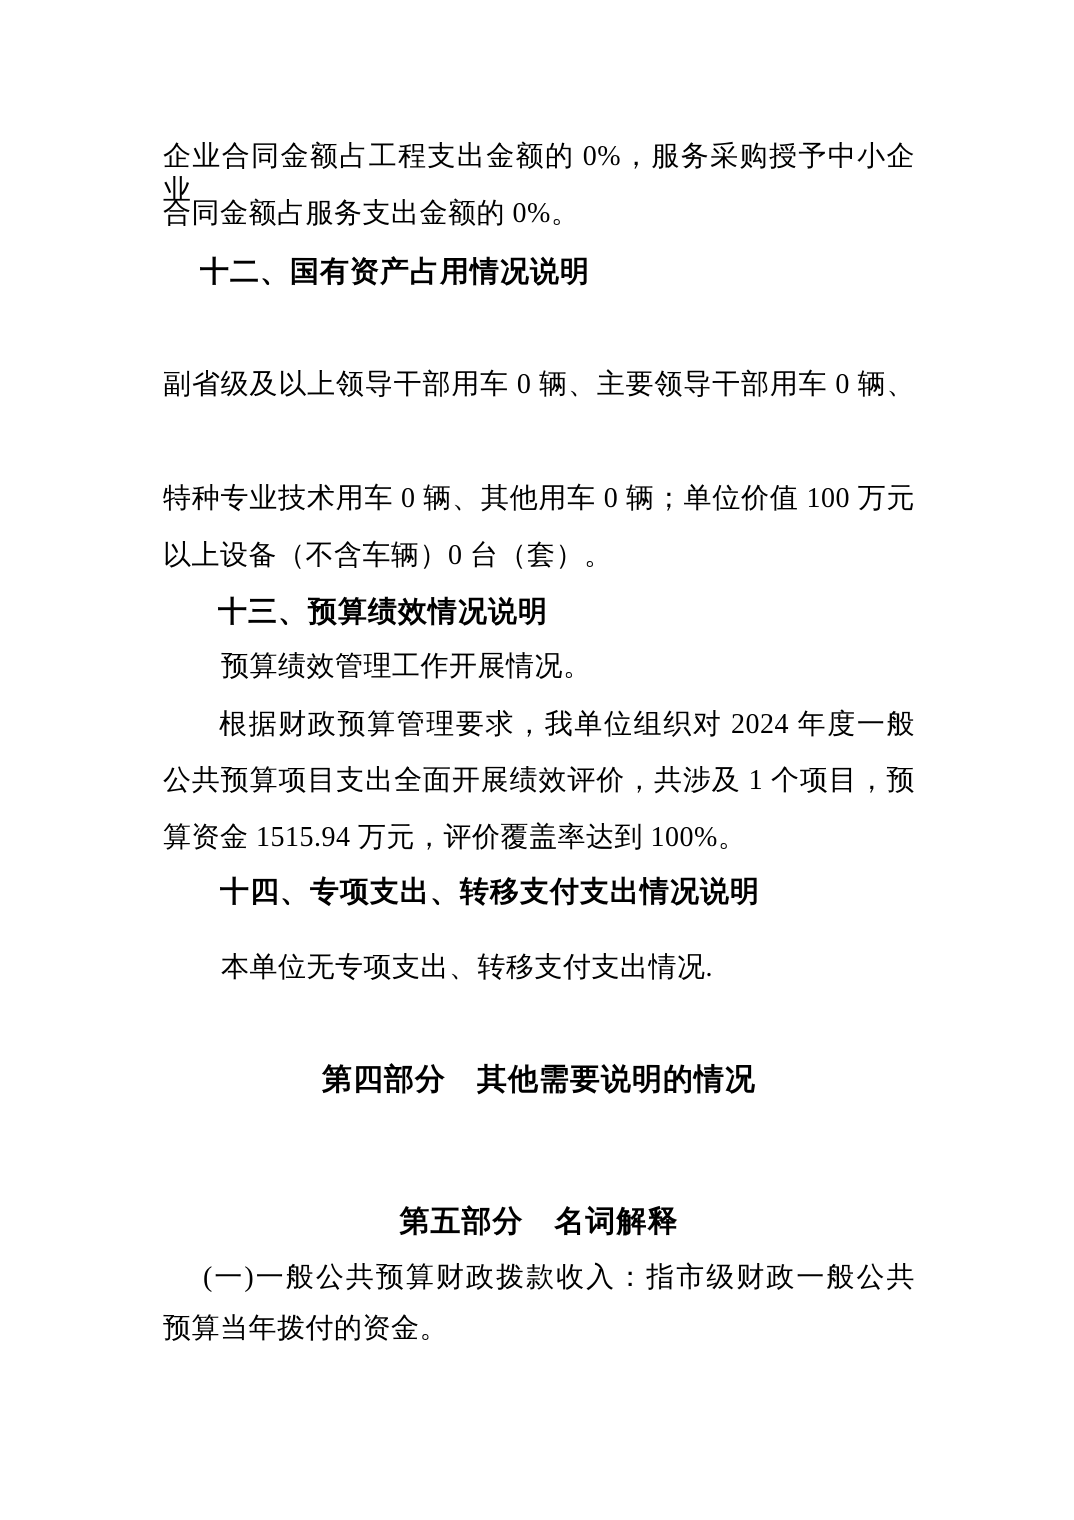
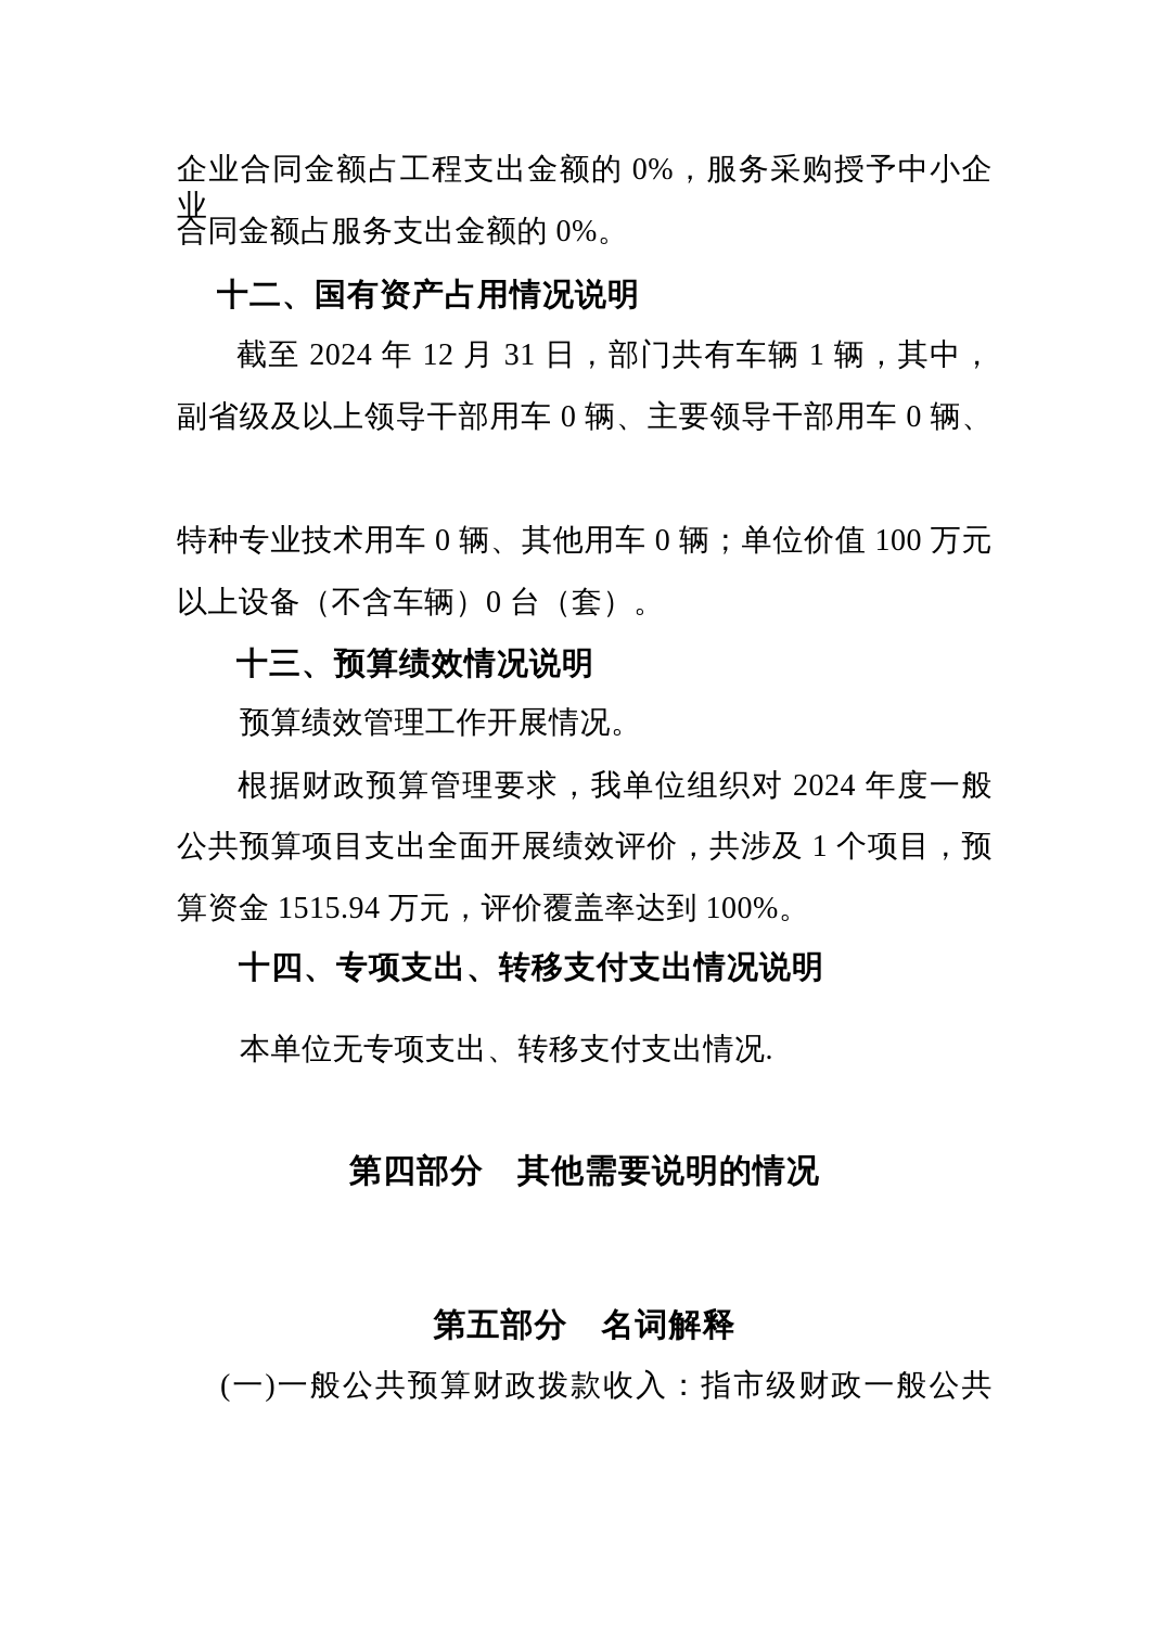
  企业合同金额占工程支出金额的 0%，服务采购授予中小企业
  合同金额占服务支出金额的 0%。
  十二、国有资产占用情况说明
+ 截至 2024 年 12 月 31 日，部门共有车辆 1 辆，其中，
  副省级及以上领导干部用车 0 辆、主要领导干部用车 0 辆、
  特种专业技术用车 0 辆、其他用车 0 辆；单位价值 100 万元
  以上设备（不含车辆）0 台（套）。
  十三、预算绩效情况说明
  预算绩效管理工作开展情况。
  根据财政预算管理要求，我单位组织对 2024 年度一般
  公共预算项目支出全面开展绩效评价，共涉及 1 个项目，预
  算资金 1515.94 万元，评价覆盖率达到 100%。
  十四、专项支出、转移支付支出情况说明
  本单位无专项支出、转移支付支出情况.
  第四部分 其他需要说明的情况
  第五部分 名词解释
  (一)一般公共预算财政拨款收入：指市级财政一般公共
- 预算当年拨付的资金。
